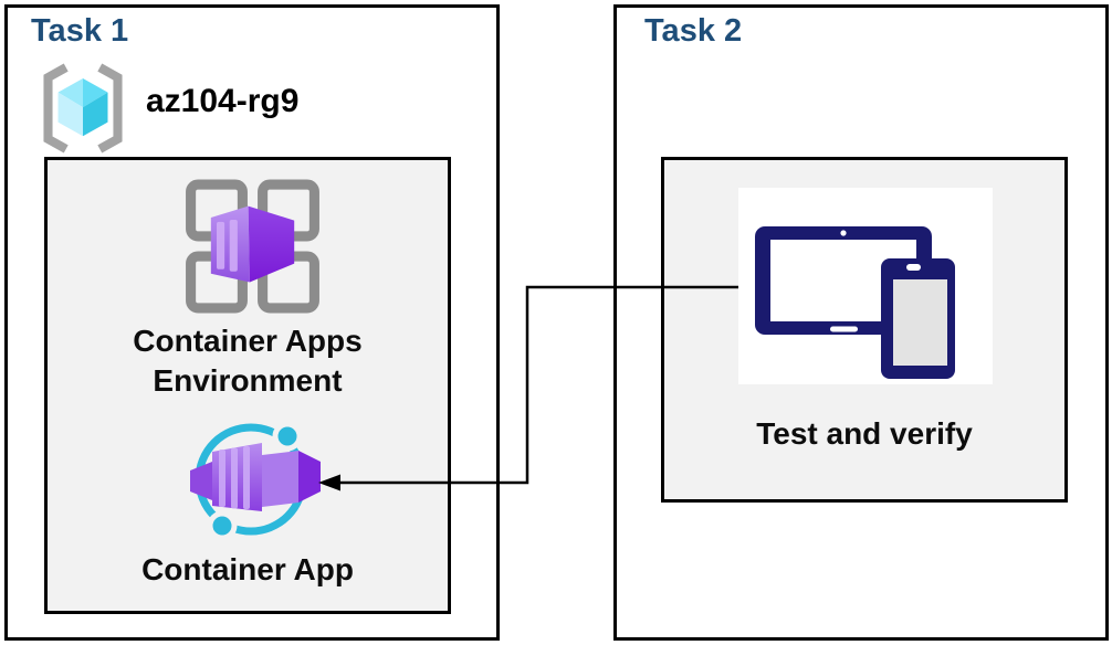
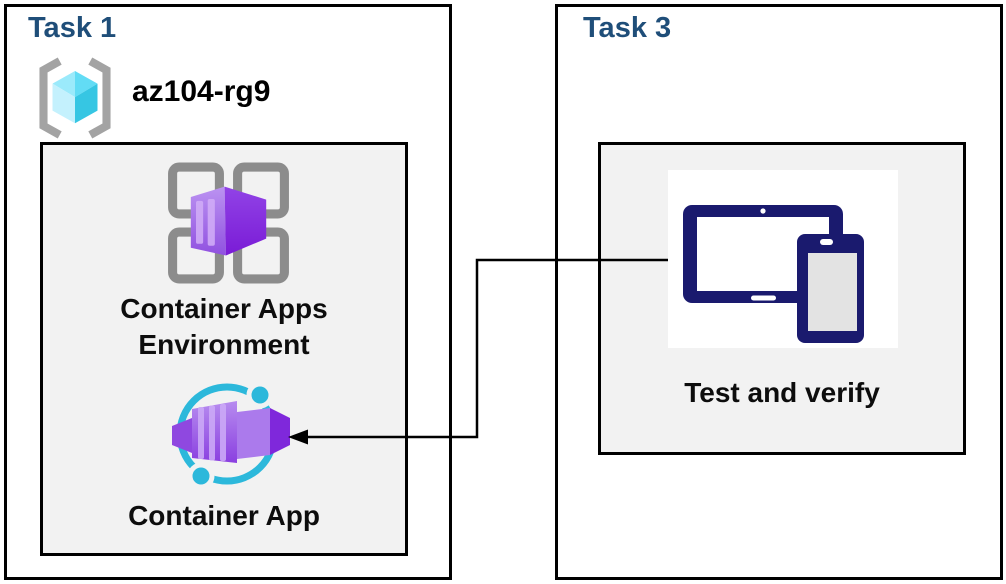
  Task 1
- Task 2
+ Task 3
  az104-rg9
  Container Apps Environment
  Container App
  Test and verify
